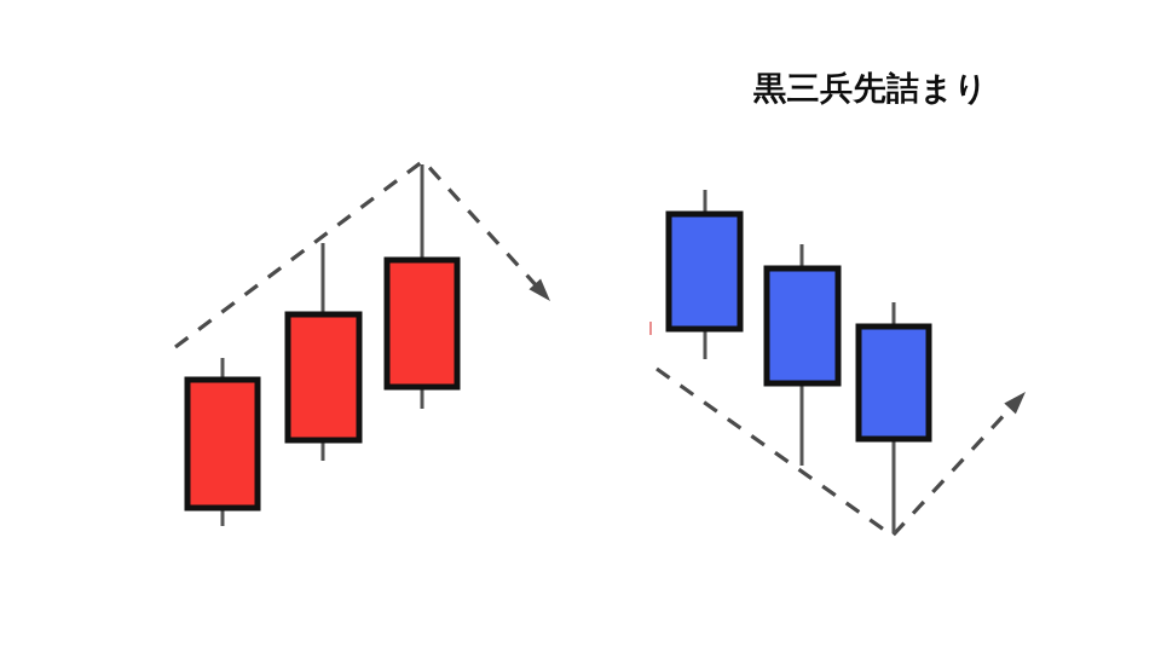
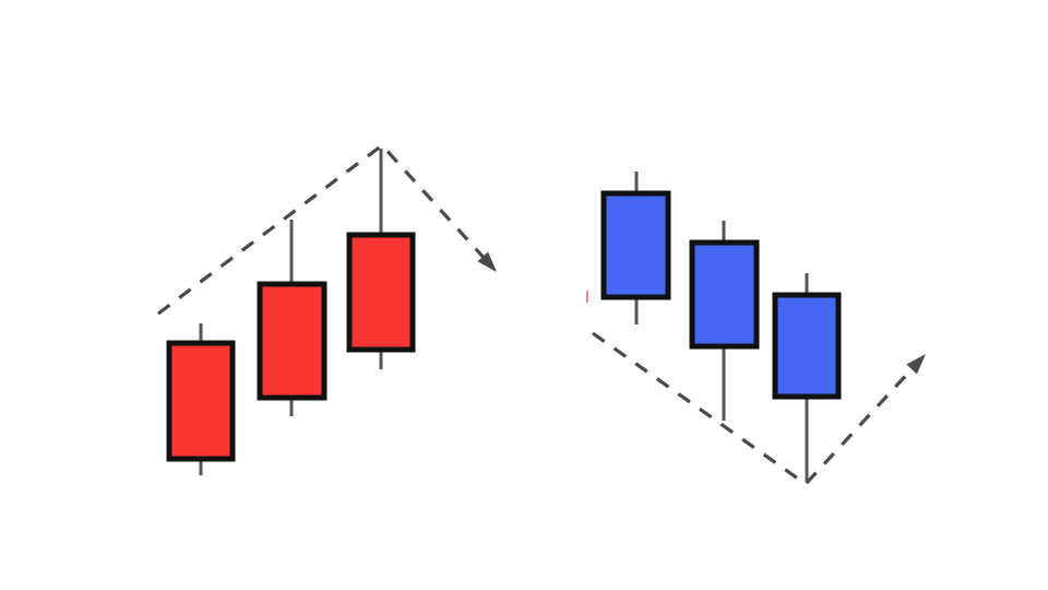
- 黒三兵先詰まり
